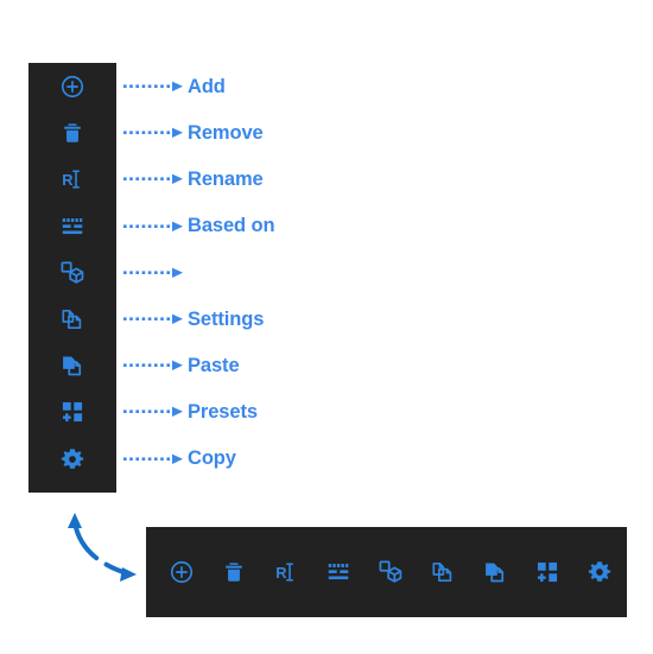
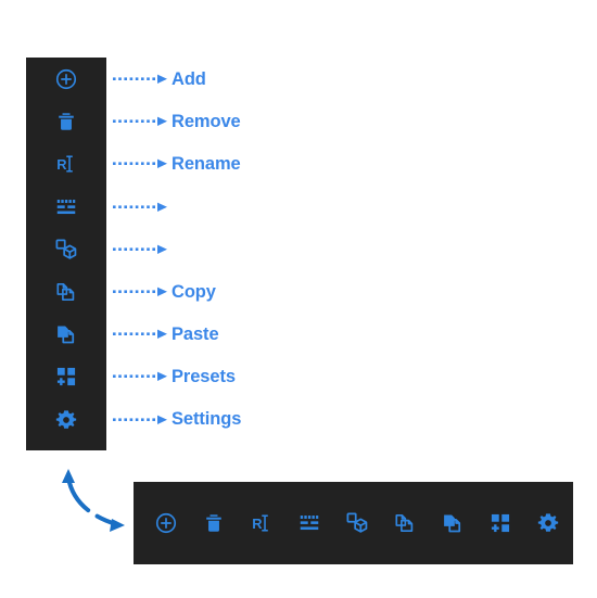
  Add
  Remove
  R
  Rename
- Based on
- Settings
+ Copy
  Paste
  Presets
- Copy
+ Settings
  R
